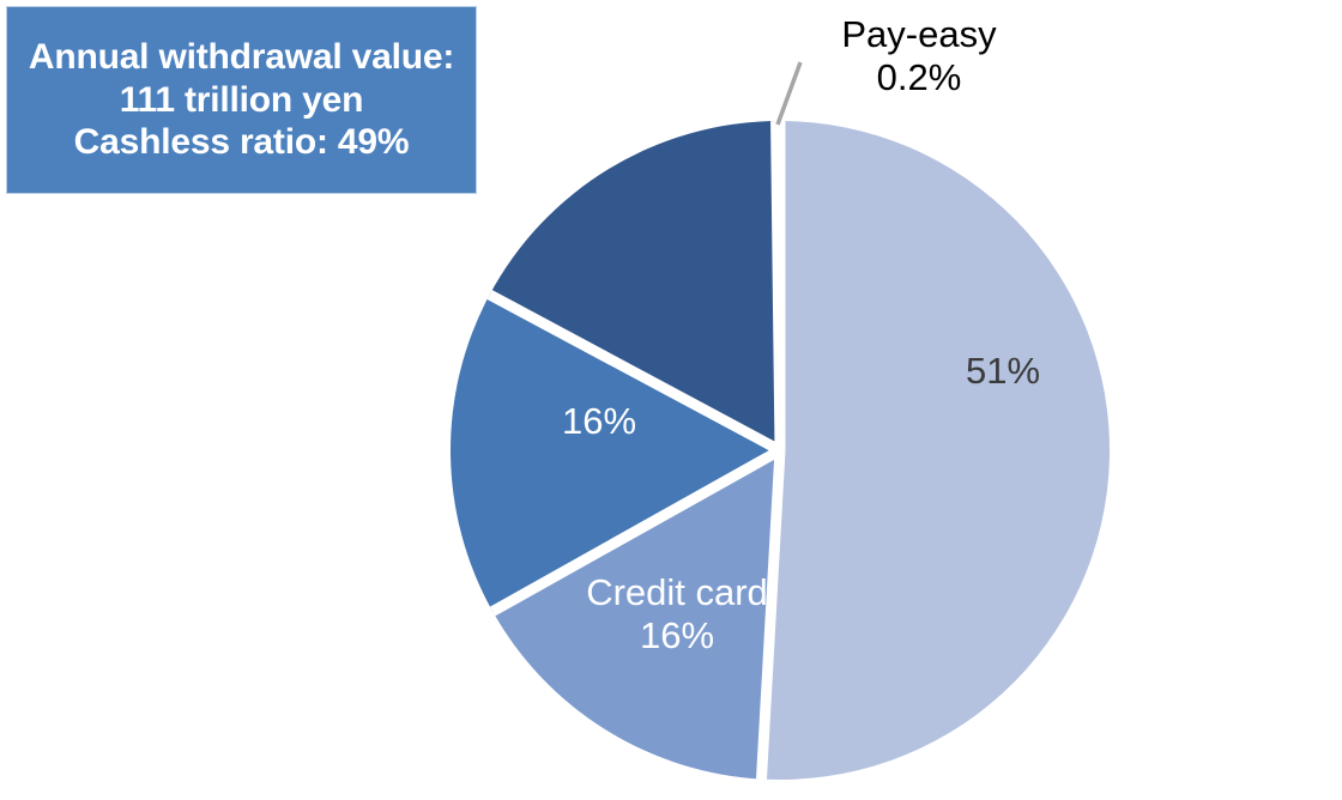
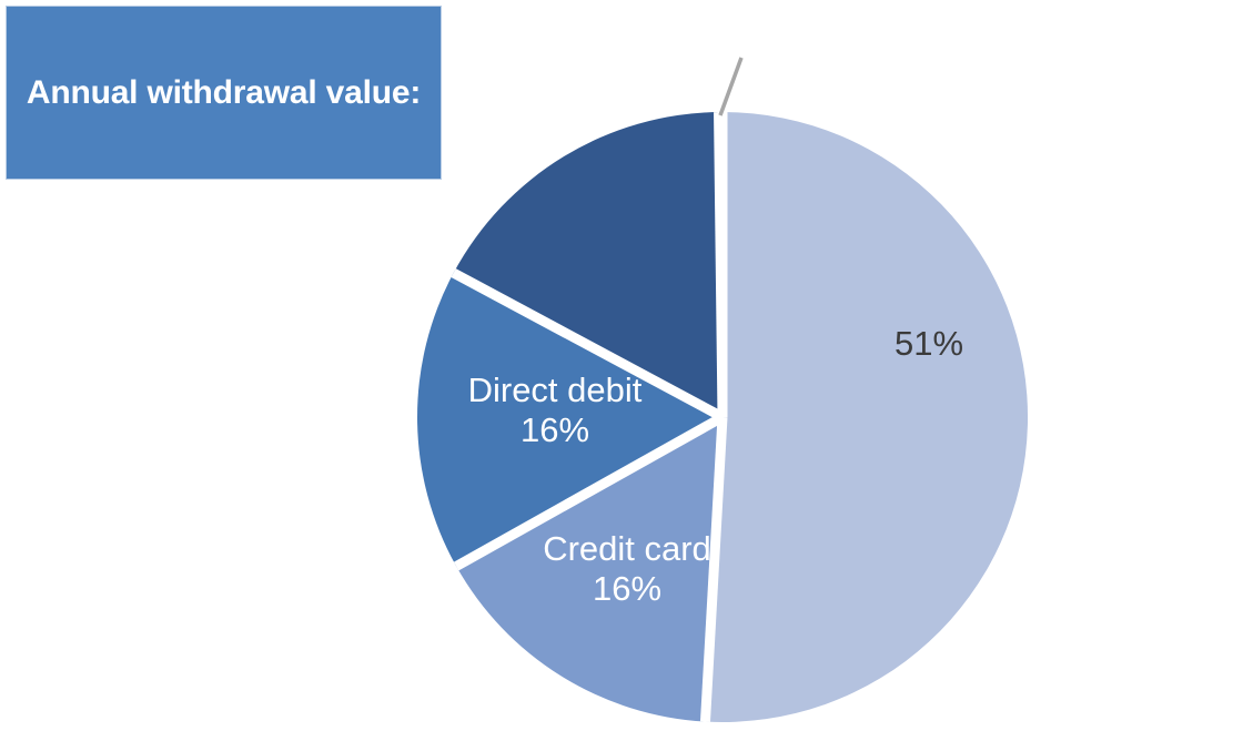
  Annual withdrawal value:
- 111 trillion yen
- Cashless ratio: 49%
  51%
  Credit card
  16%
+ Direct debit
  16%
- Pay-easy
- 0.2%
